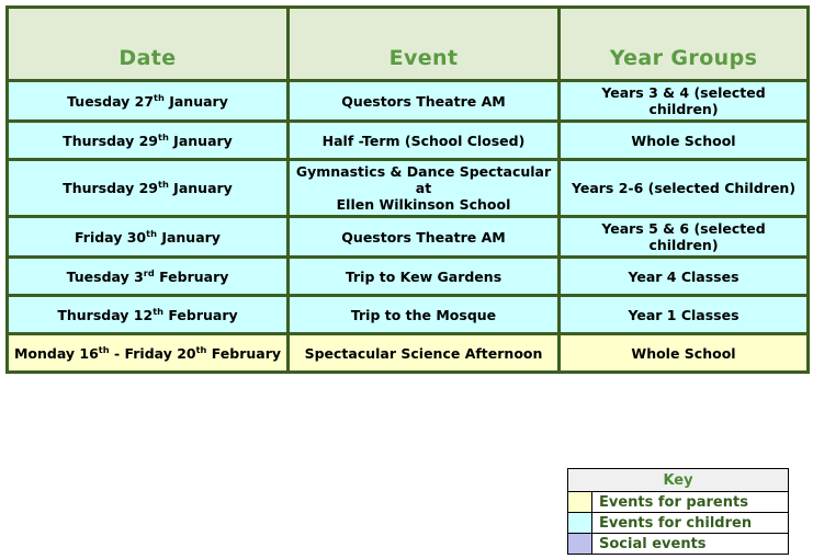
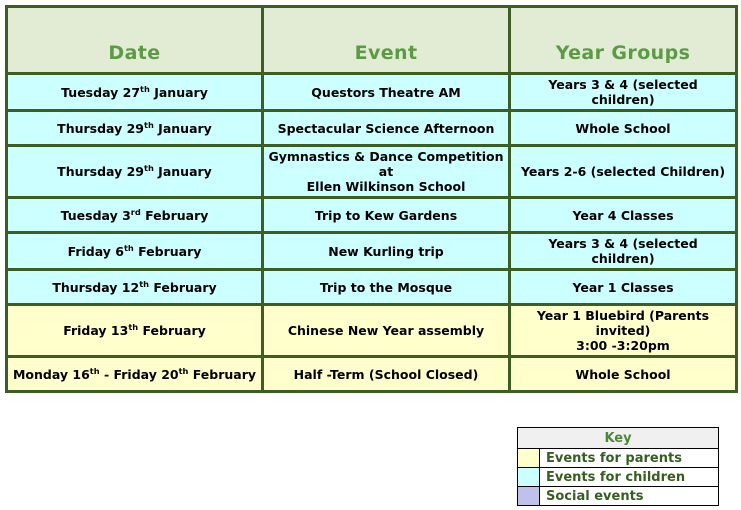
  Date	Event	Year Groups
  Tuesday 27th January	Questors Theatre AM	Years 3 & 4 (selected children)
- Thursday 29th January	Half -Term (School Closed)	Whole School
+ Thursday 29th January	Spectacular Science Afternoon	Whole School
- Thursday 29th January	Gymnastics & Dance Spectacular atEllen Wilkinson School	Years 2-6 (selected Children)
+ Thursday 29th January	Gymnastics & Dance Competition atEllen Wilkinson School	Years 2-6 (selected Children)
- Friday 30th January	Questors Theatre AM	Years 5 & 6 (selected children)
  Tuesday 3rd February	Trip to Kew Gardens	Year 4 Classes
+ Friday 6th February	New Kurling trip	Years 3 & 4 (selected children)
  Thursday 12th February	Trip to the Mosque	Year 1 Classes
+ Friday 13th February	Chinese New Year assembly	Year 1 Bluebird (Parents invited)3:00 -3:20pm
- Monday 16th - Friday 20th February	Spectacular Science Afternoon	Whole School
+ Monday 16th - Friday 20th February	Half -Term (School Closed)	Whole School
  Key
  	Events for parents
  	Events for children
  	Social events
